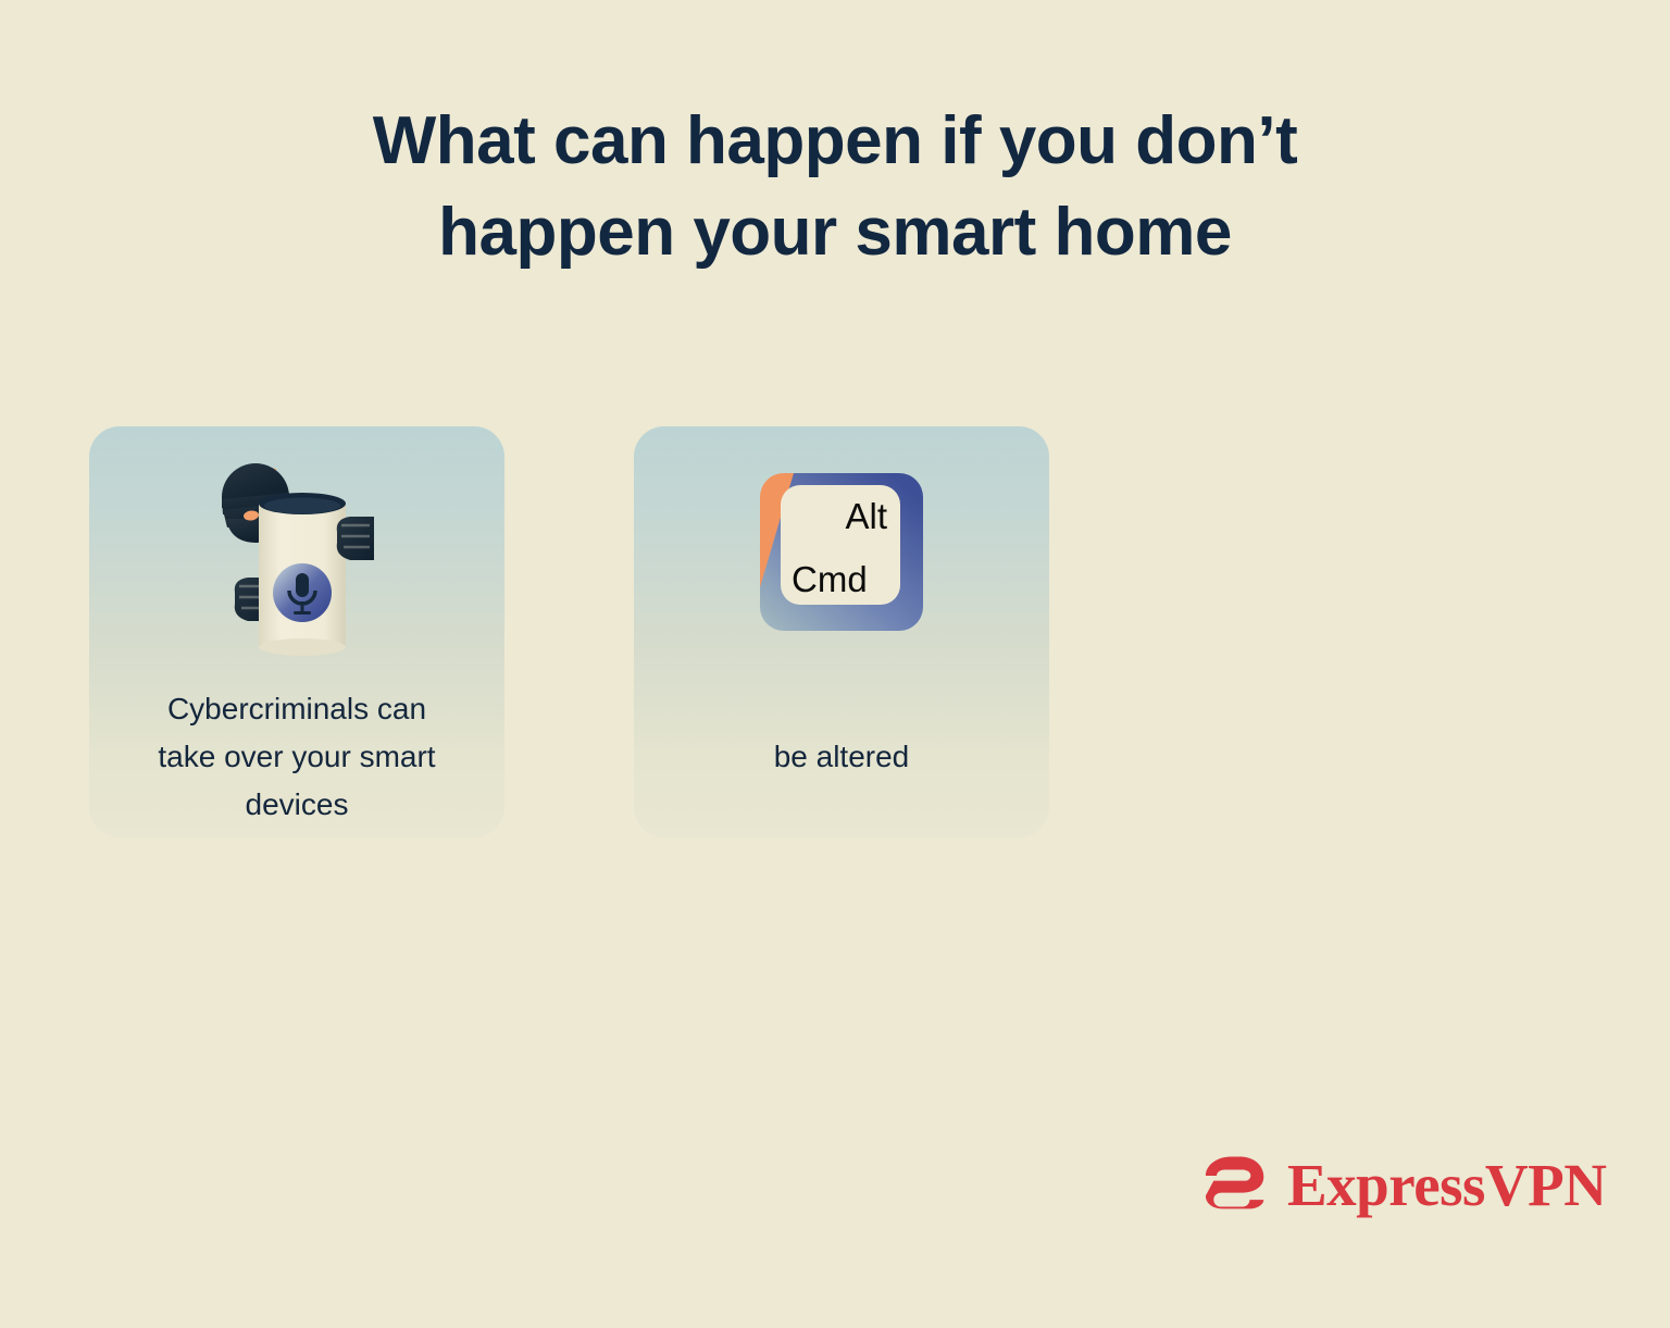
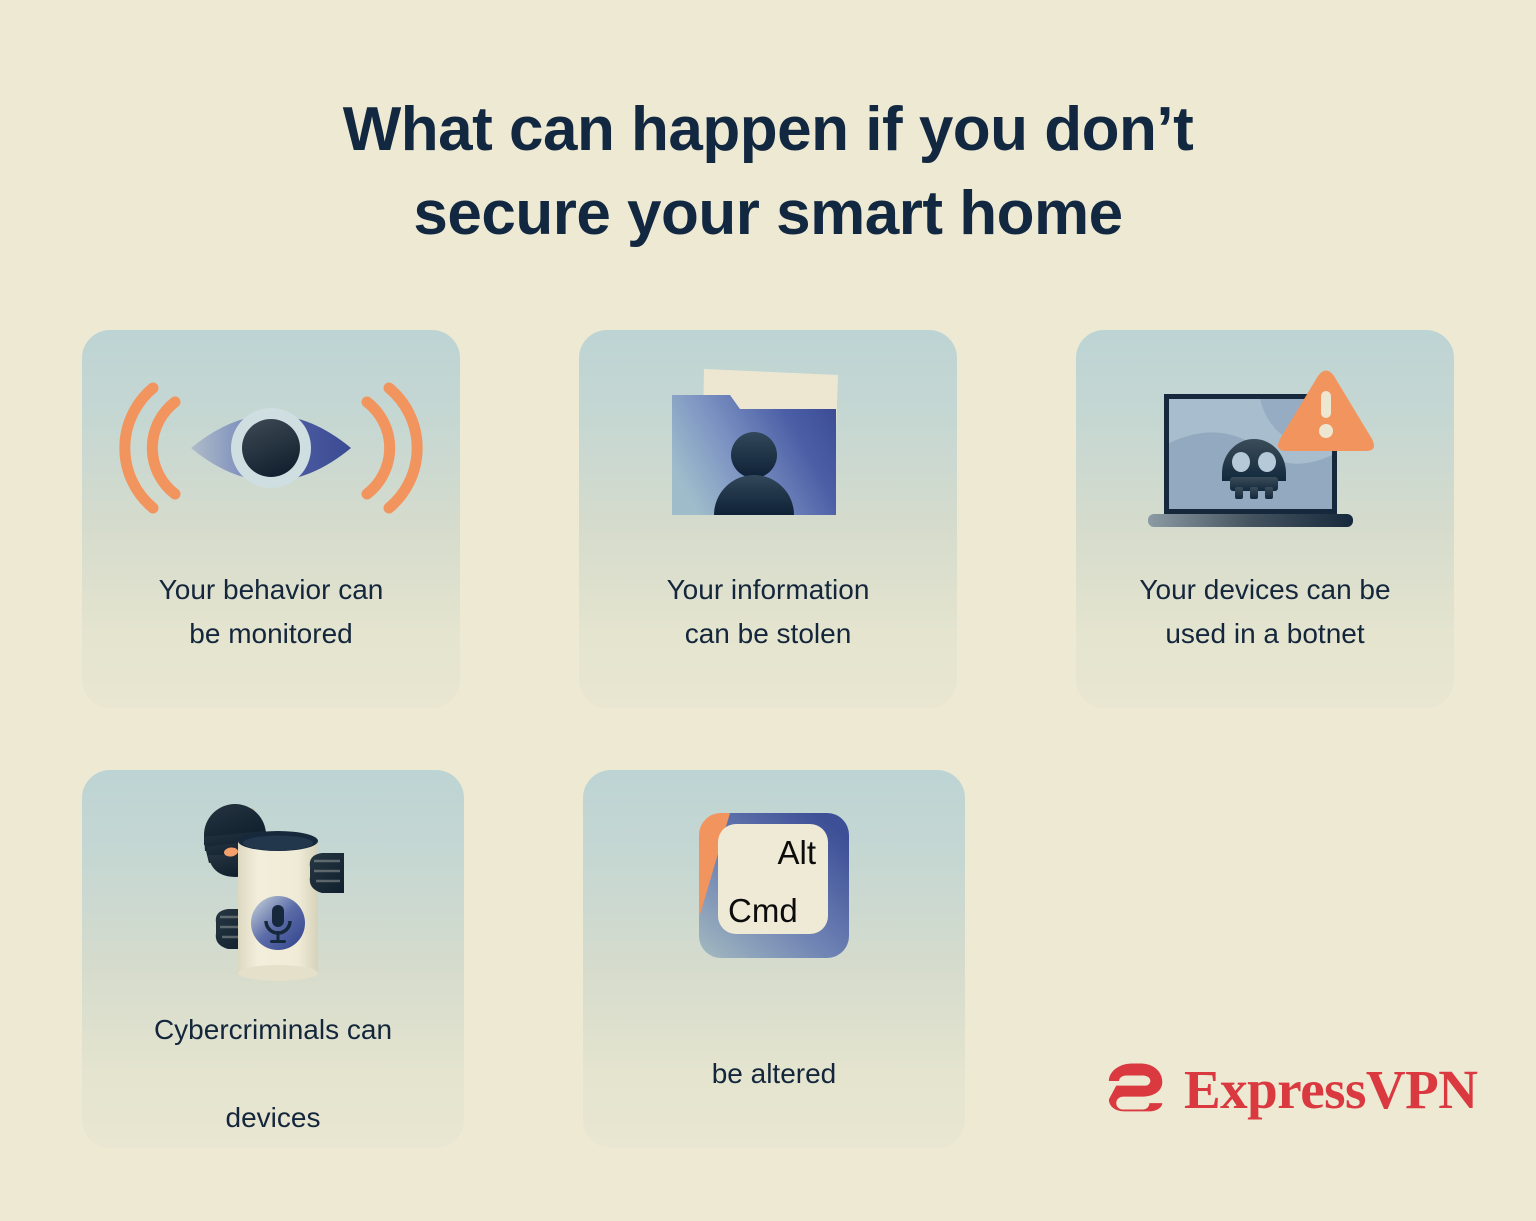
- What can happen if you don’t happen your smart home
+ What can happen if you don’t secure your smart home
+ Your behavior can
+ be monitored
+ Your information
+ can be stolen
+ Your devices can be
+ used in a botnet
  Cybercriminals can
- take over your smart
  devices
  Alt
  Cmd
  be altered
  ExpressVPN
